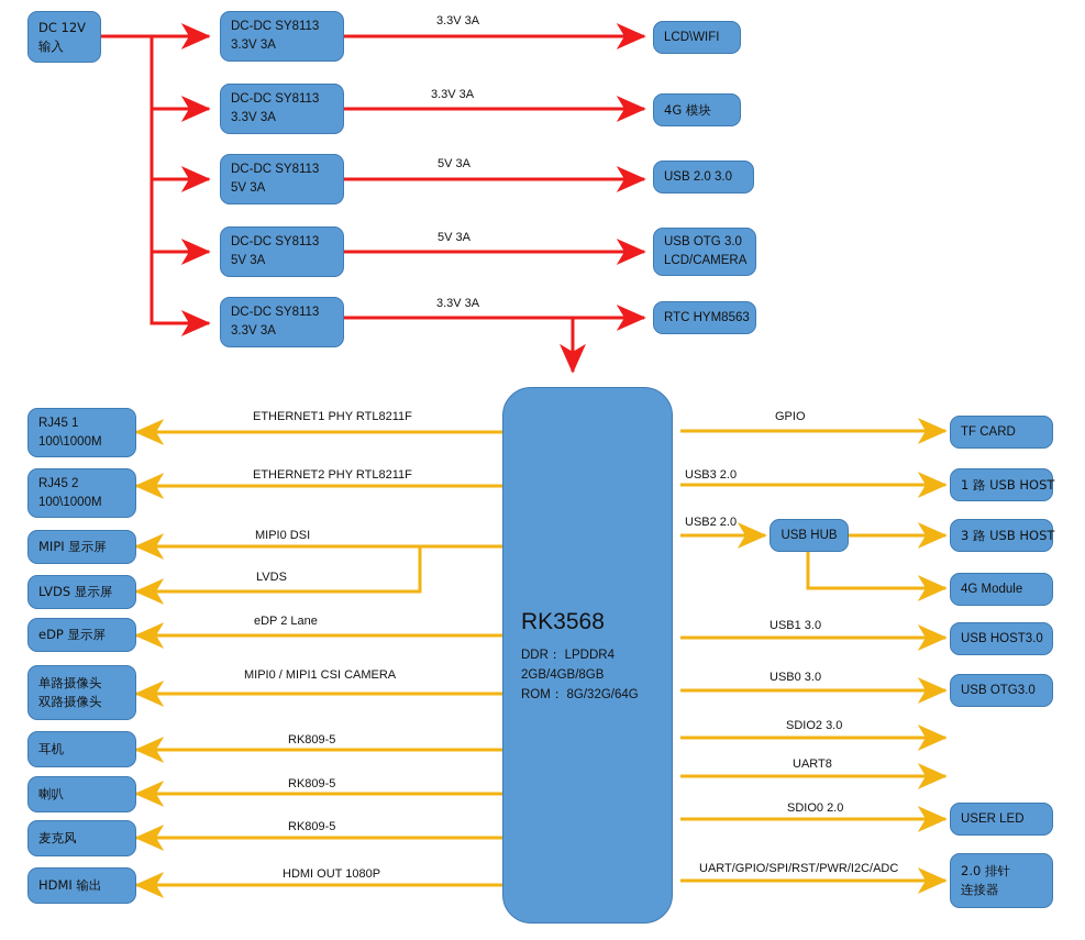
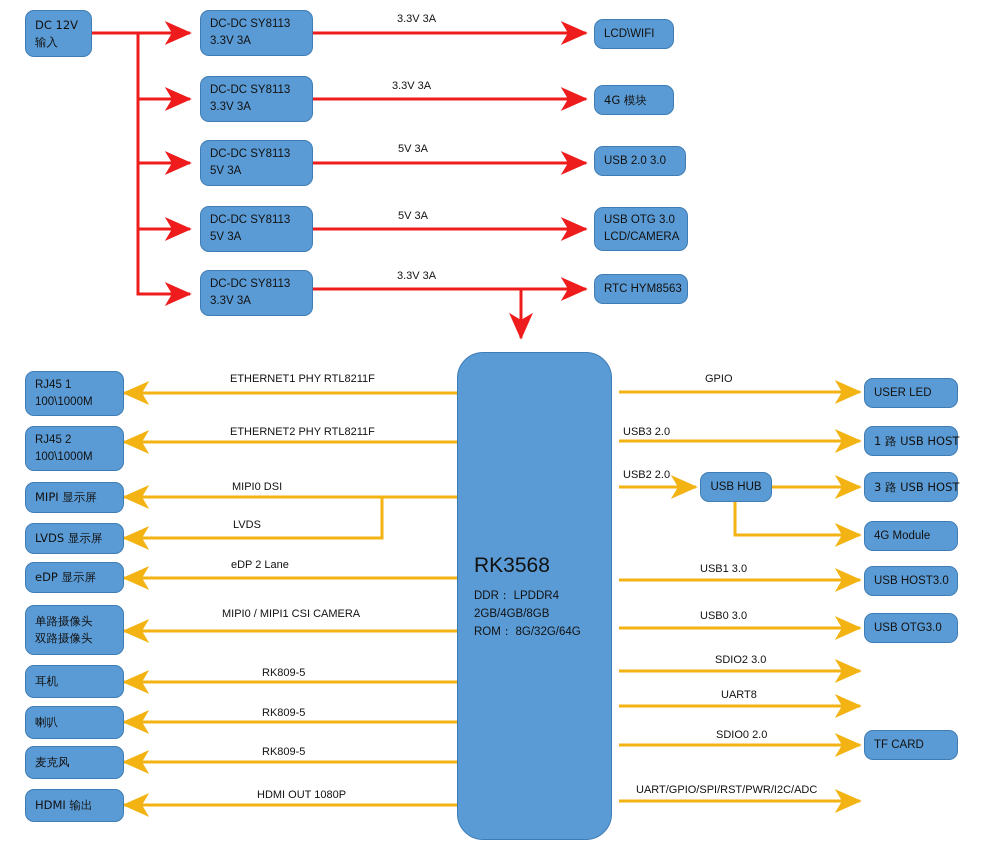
  DC 12V
  输入
  DC-DC SY8113
  3.3V 3A
  DC-DC SY8113
  3.3V 3A
  DC-DC SY8113
  5V 3A
  DC-DC SY8113
  5V 3A
  DC-DC SY8113
  3.3V 3A
  3.3V 3A
  3.3V 3A
  5V 3A
  5V 3A
  3.3V 3A
  LCD\WIFI
  4G 模块
  USB 2.0 3.0
  USB OTG 3.0
  LCD/CAMERA
  RTC HYM8563
  RK3568
  DDR： LPDDR4
  2GB/4GB/8GB
  ROM： 8G/32G/64G
  RJ45 1
  100\1000M
  RJ45 2
  100\1000M
  MIPI 显示屏
  LVDS 显示屏
  eDP 显示屏
  单路摄像头
  双路摄像头
  耳机
  喇叭
  麦克风
  HDMI 输出
  ETHERNET1 PHY RTL8211F
  ETHERNET2 PHY RTL8211F
  MIPI0 DSI
  LVDS
  eDP 2 Lane
  MIPI0 / MIPI1 CSI CAMERA
  RK809-5
  RK809-5
  RK809-5
  HDMI OUT 1080P
- TF CARD
+ USER LED
  1 路 USB HOST
  3 路 USB HOST
  4G Module
  USB HOST3.0
  USB OTG3.0
- USER LED
+ TF CARD
- 2.0 排针
- 连接器
  USB HUB
  GPIO
  USB3 2.0
  USB2 2.0
  USB1 3.0
  USB0 3.0
  SDIO2 3.0
  UART8
  SDIO0 2.0
  UART/GPIO/SPI/RST/PWR/I2C/ADC
